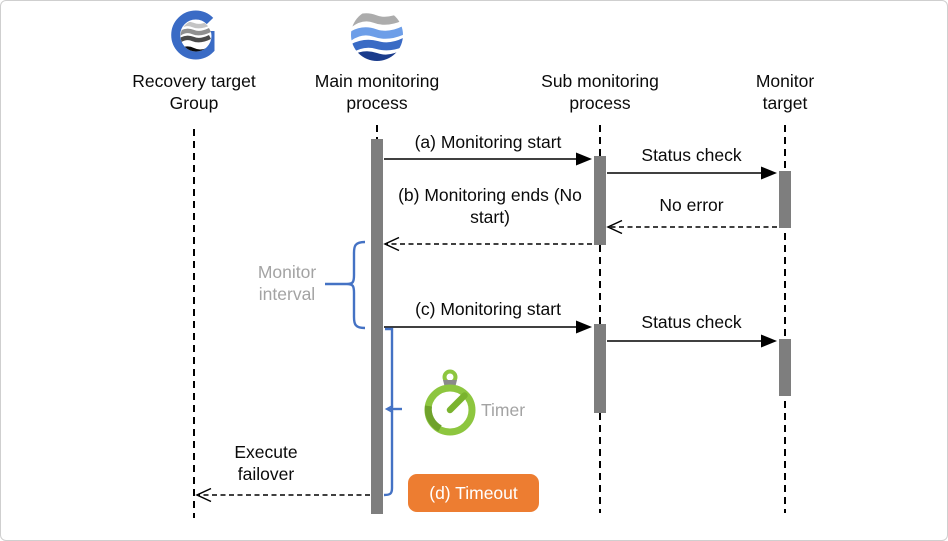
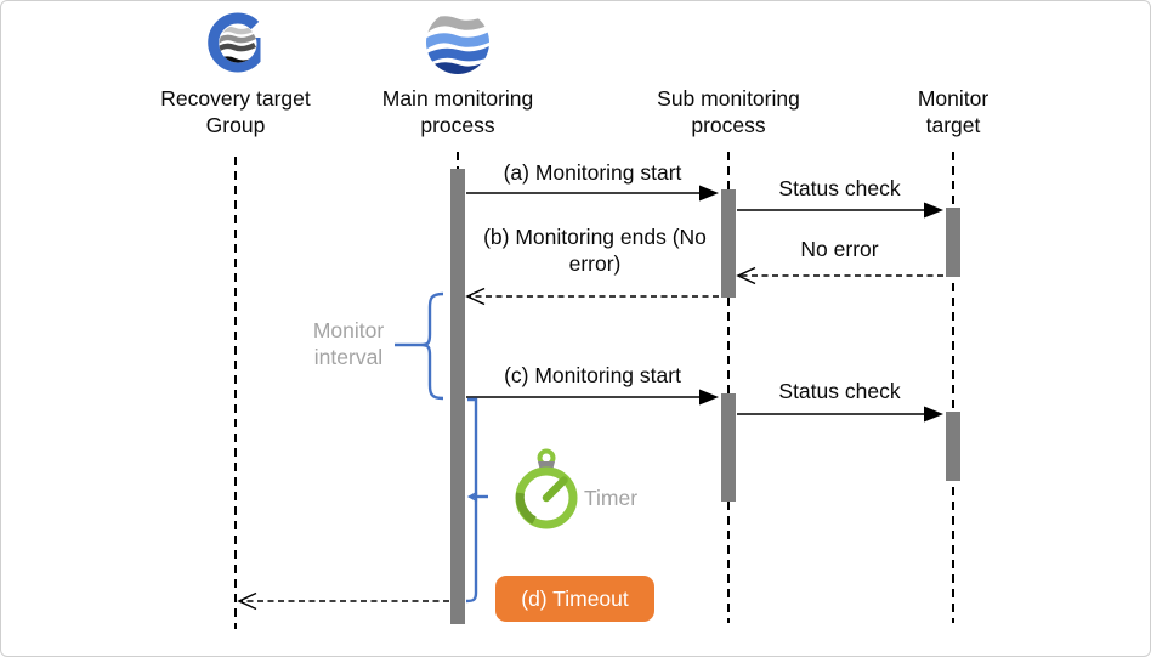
  Recovery target Group
  Main monitoring process
  Sub monitoring process
  Monitor target
  (a) Monitoring start
  Status check
- (b) Monitoring ends (No start)
+ (b) Monitoring ends (No error)
  No error
  (c) Monitoring start
  Status check
- Execute failover
  Monitor interval
  Timer
  (d) Timeout
